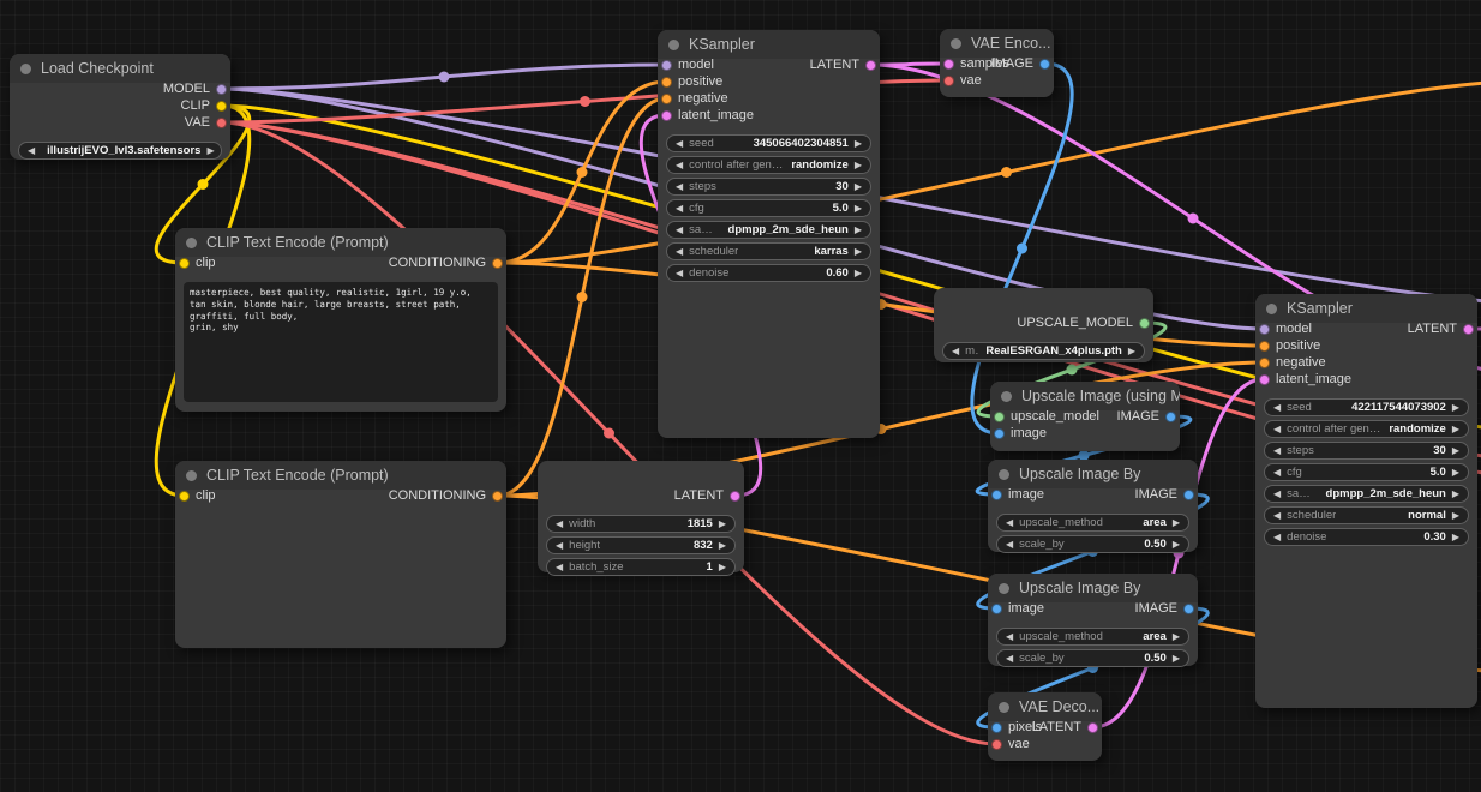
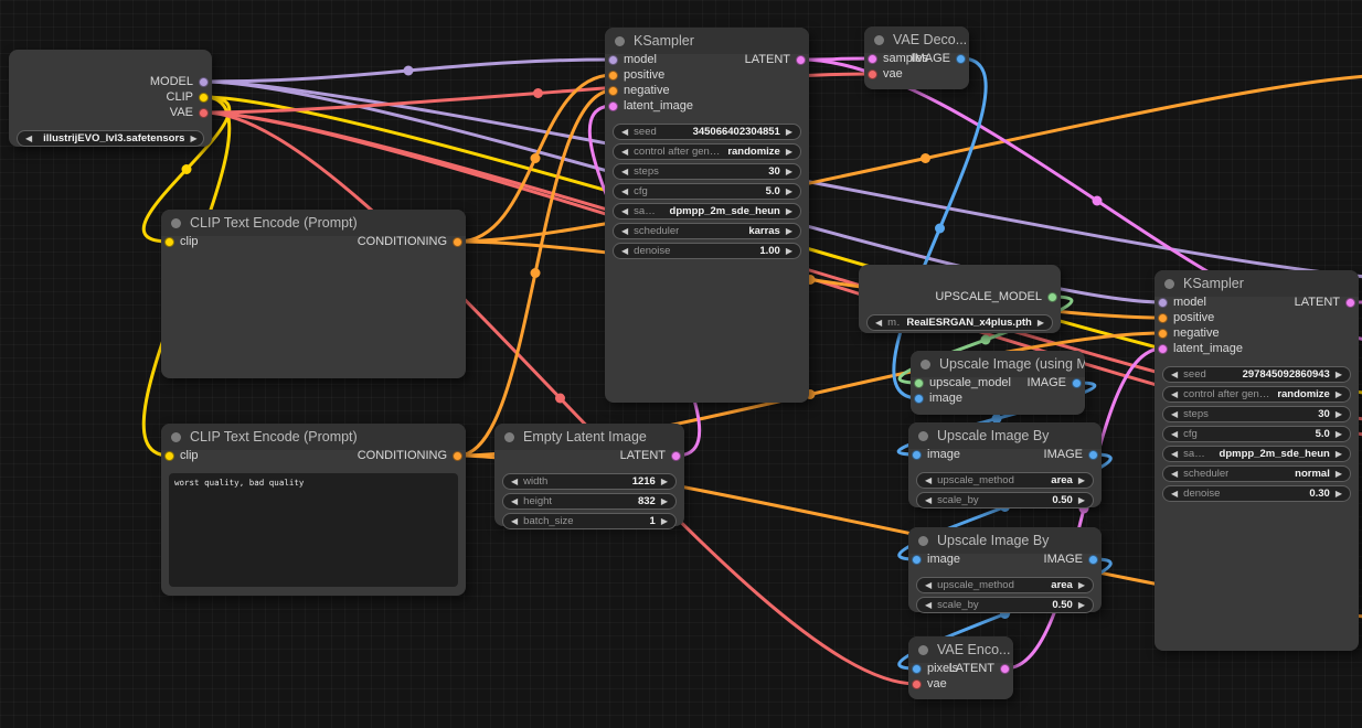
- Load Checkpoint
  MODEL
  CLIP
  VAE
  ◀
  illustrijEVO_lvl3.safetensors
  ▶
  CLIP Text Encode (Prompt)
  clip
  CONDITIONING
- masterpiece, best quality, realistic, 1girl, 19 y.o, tan skin, blonde hair, large breasts, street path, graffiti, full body,
- grin, shy
  CLIP Text Encode (Prompt)
  clip
  CONDITIONING
+ worst quality, bad quality
  KSampler
  model
  positive
  negative
  latent_image
  LATENT
  ◀
  seed
  345066402304851
  ▶
  ◀
  control after genera
  randomize
  ▶
  ◀
  steps
  30
  ▶
  ◀
  cfg
  5.0
  ▶
  ◀
  dpmpp_2m_sde_heun
  ▶
  ◀
  scheduler
  karras
  ▶
  ◀
  denoise
- 0.60
+ 1.00
  ▶
- VAE Enco...
+ VAE Deco...
  samples
  vae
  IMAGE
  UPSCALE_MODEL
  ◀
  RealESRGAN_x4plus.pth
  ▶
  Upscale Image (using M
  upscale_model
  image
  IMAGE
  Upscale Image By
  image
  IMAGE
  ◀
  upscale_method
  area
  ▶
  ◀
  scale_by
  0.50
  ▶
  Upscale Image By
  image
  IMAGE
  ◀
  upscale_method
  area
  ▶
  ◀
  scale_by
  0.50
  ▶
- VAE Deco...
+ VAE Enco...
  pixels
  vae
  LATENT
+ Empty Latent Image
  LATENT
  ◀
  width
- 1815
+ 1216
  ▶
  ◀
  height
  832
  ▶
  ◀
  batch_size
  1
  ▶
  KSampler
  model
  positive
  negative
  latent_image
  LATENT
  ◀
  seed
- 422117544073902
+ 297845092860943
  ▶
  ◀
  control after genera
  randomize
  ▶
  ◀
  steps
  30
  ▶
  ◀
  cfg
  5.0
  ▶
  ◀
  dpmpp_2m_sde_heun
  ▶
  ◀
  scheduler
  normal
  ▶
  ◀
  denoise
  0.30
  ▶
